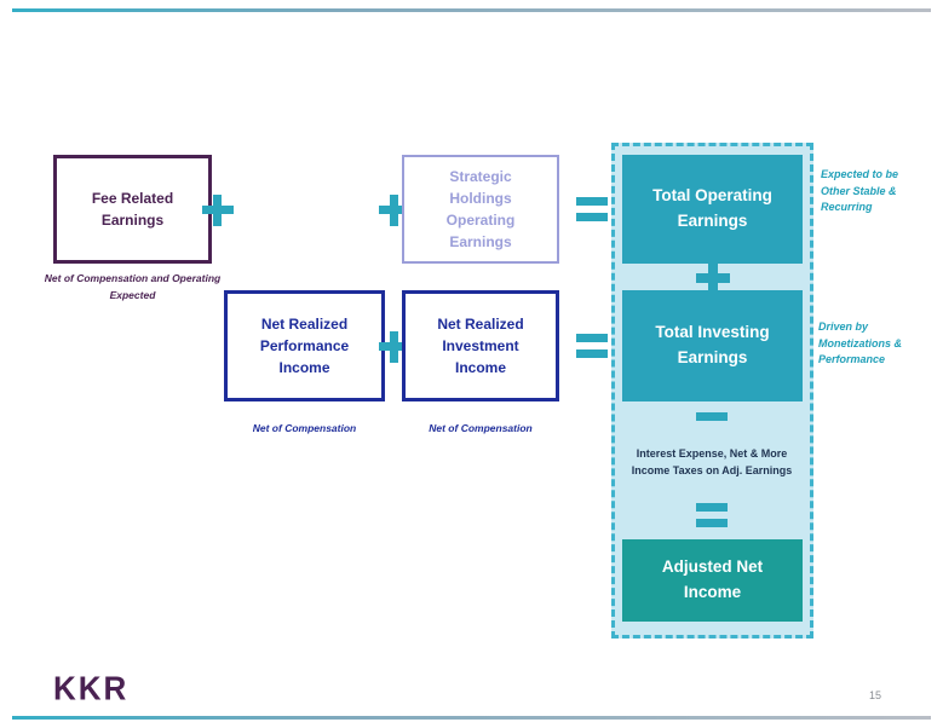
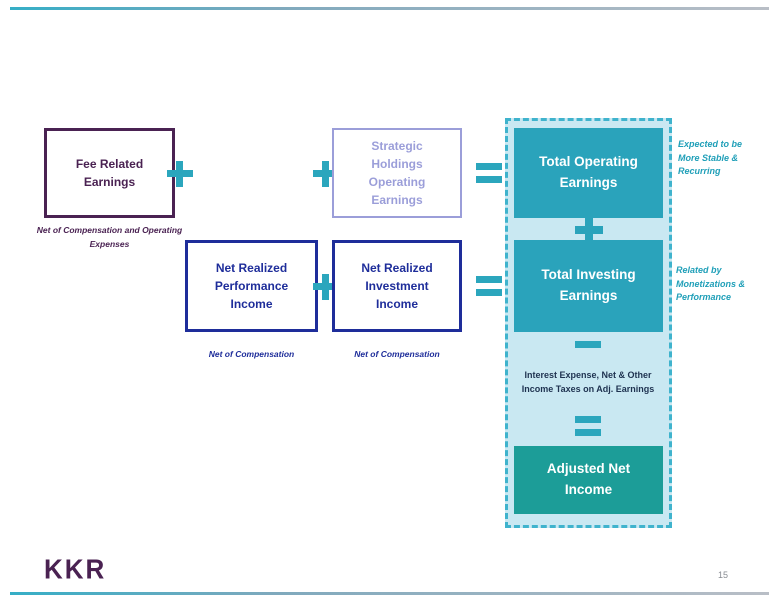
  Fee Related Earnings
  Strategic Holdings Operating Earnings
- Net of Compensation and Operating Expected
+ Net of Compensation and Operating Expenses
  Net Realized Performance Income
  Net Realized Investment Income
  Net of Compensation
  Net of Compensation
  Total Operating Earnings
  Total Investing Earnings
- Interest Expense, Net & More Income Taxes on Adj. Earnings
+ Interest Expense, Net & Other Income Taxes on Adj. Earnings
  Adjusted Net Income
- Expected to be Other Stable & Recurring
+ Expected to be More Stable & Recurring
- Driven by Monetizations & Performance
+ Related by Monetizations & Performance
  KKR
  15
